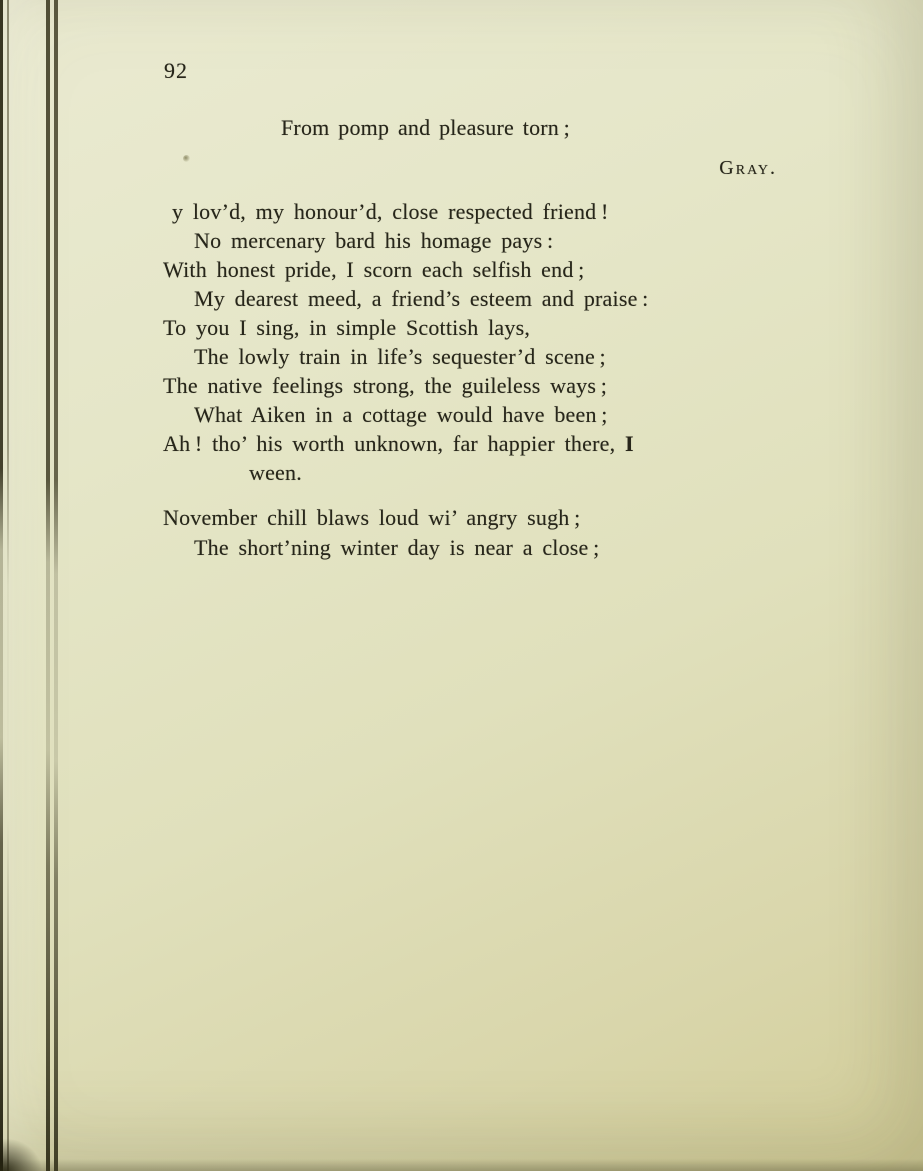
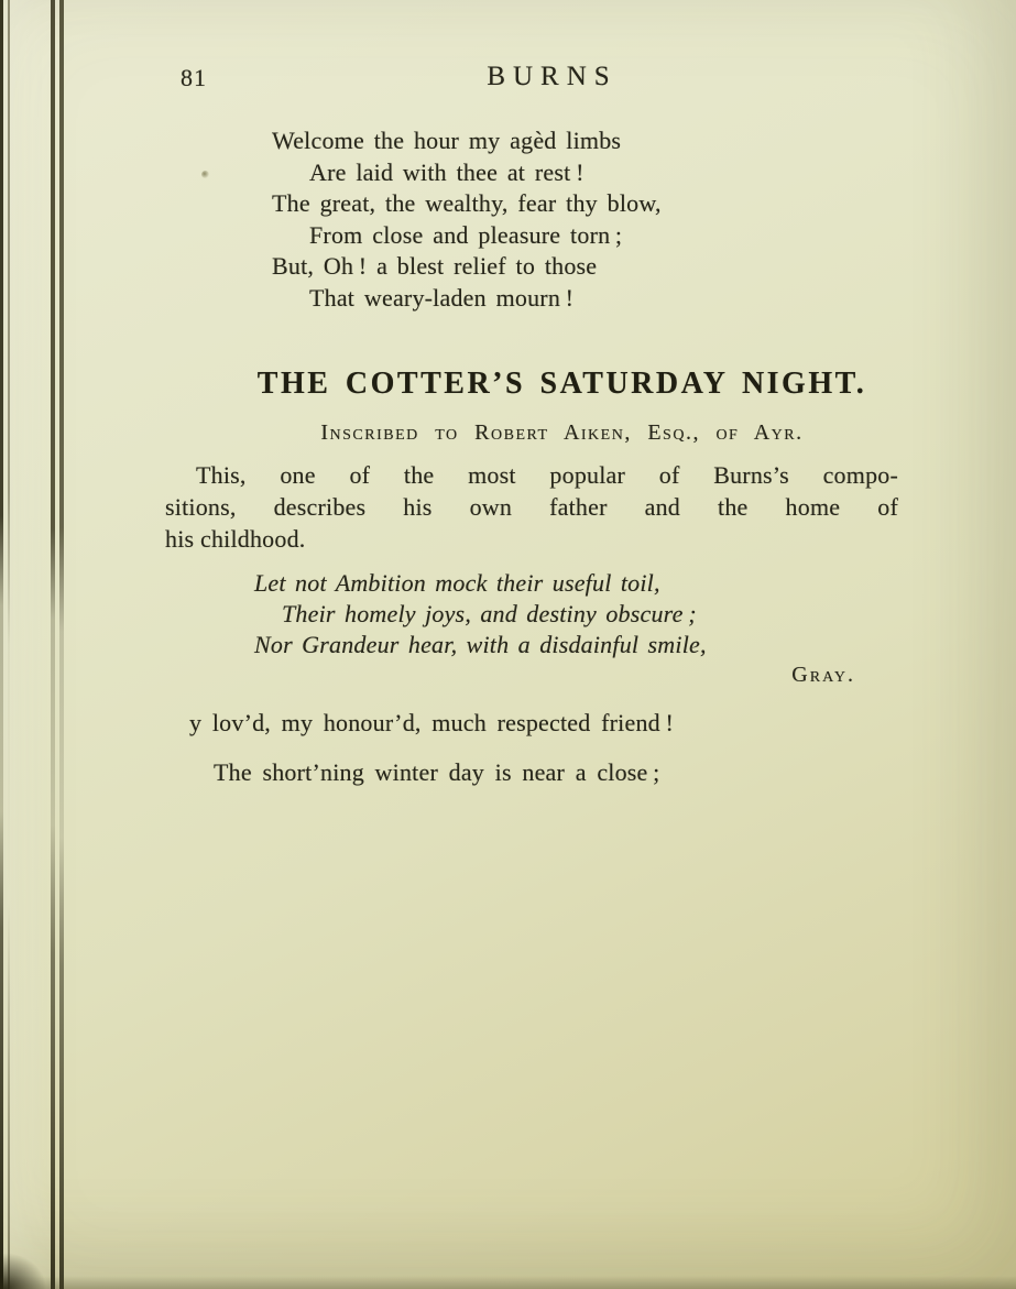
- 92
+ 81
+ BURNS
+ Welcome the hour my agèd limbs
+ Are laid with thee at rest !
+ The great, the wealthy, fear thy blow,
- From pomp and pleasure torn ;
+ From close and pleasure torn ;
+ But, Oh ! a blest relief to those
+ That weary-laden mourn !
+ THE COTTER’S SATURDAY NIGHT.
+ Inscribed to Robert Aiken, Esq., of Ayr.
+ This, one of the most popular of Burns’s compo-
+ sitions, describes his own father and the home of
+ his childhood.
+ Let not Ambition mock their useful toil,
+ Their homely joys, and destiny obscure ;
+ Nor Grandeur hear, with a disdainful smile,
  Gray.
- y lov’d, my honour’d, close respected friend !
+ y lov’d, my honour’d, much respected friend !
- No mercenary bard his homage pays :
- With honest pride, I scorn each selfish end ;
- My dearest meed, a friend’s esteem and praise :
- To you I sing, in simple Scottish lays,
- The lowly train in life’s sequester’d scene ;
- The native feelings strong, the guileless ways ;
- What Aiken in a cottage would have been ;
- Ah ! tho’ his worth unknown, far happier there, I
- ween.
- November chill blaws loud wi’ angry sugh ;
  The short’ning winter day is near a close ;
